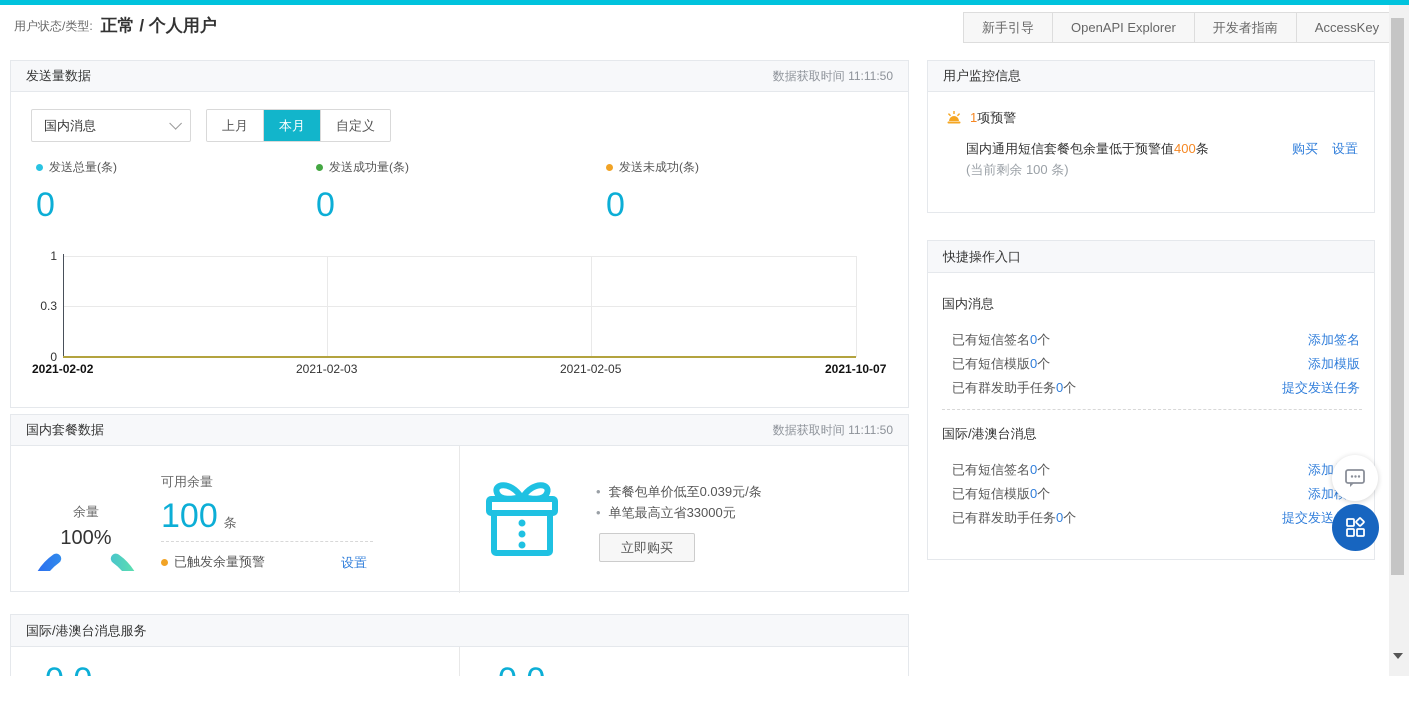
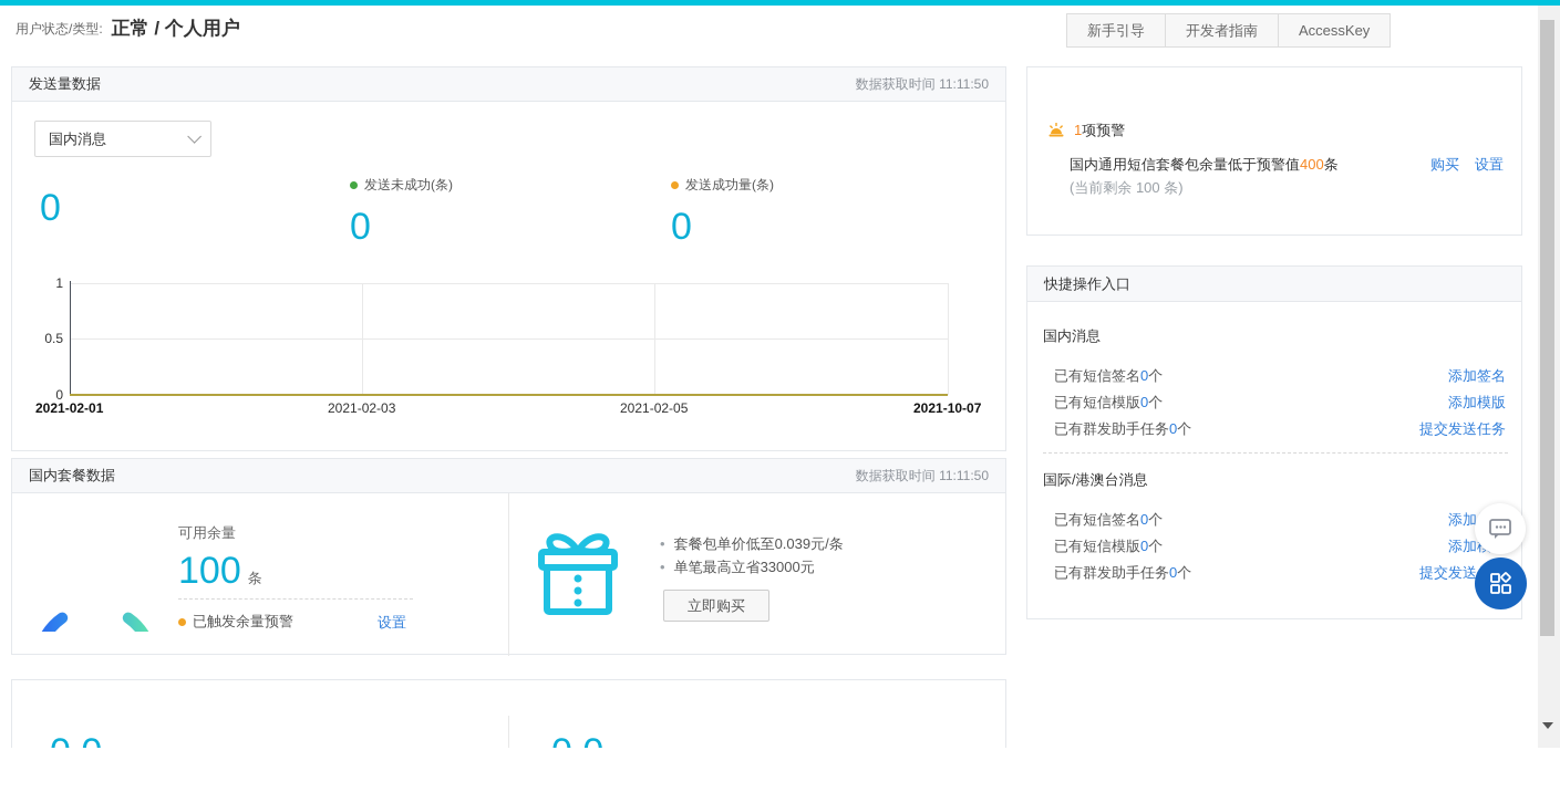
  用户状态/类型:
  正常 / 个人用户
  新手引导
- OpenAPI Explorer
  开发者指南
  AccessKey
  发送量数据
  数据获取时间 11:11:50
  国内消息
- 上月
- 本月
- 自定义
- 发送总量(条)
  0
- 发送成功量(条)
+ 发送未成功(条)
  0
- 发送未成功(条)
+ 发送成功量(条)
  0
  1
- 0.3
+ 0.5
  0
- 2021-02-02
+ 2021-02-01
  2021-02-03
  2021-02-05
  2021-10-07
  国内套餐数据
  数据获取时间 11:11:50
- 余量
- 100%
  可用余量
  100 条
  已触发余量预警
  设置
  套餐包单价低至0.039元/条
  单笔最高立省33000元
  立即购买
- 国际/港澳台消息服务
- 用户监控信息
  1项预警
  国内通用短信套餐包余量低于预警值400条
  (当前剩余 100 条)
  购买
  设置
  快捷操作入口
  国内消息
  已有短信签名0个
  添加签名
  已有短信模版0个
  添加模版
  已有群发助手任务0个
  提交发送任务
  国际/港澳台消息
  已有短信签名0个
  已有短信模版0个
  已有群发助手任务0个
